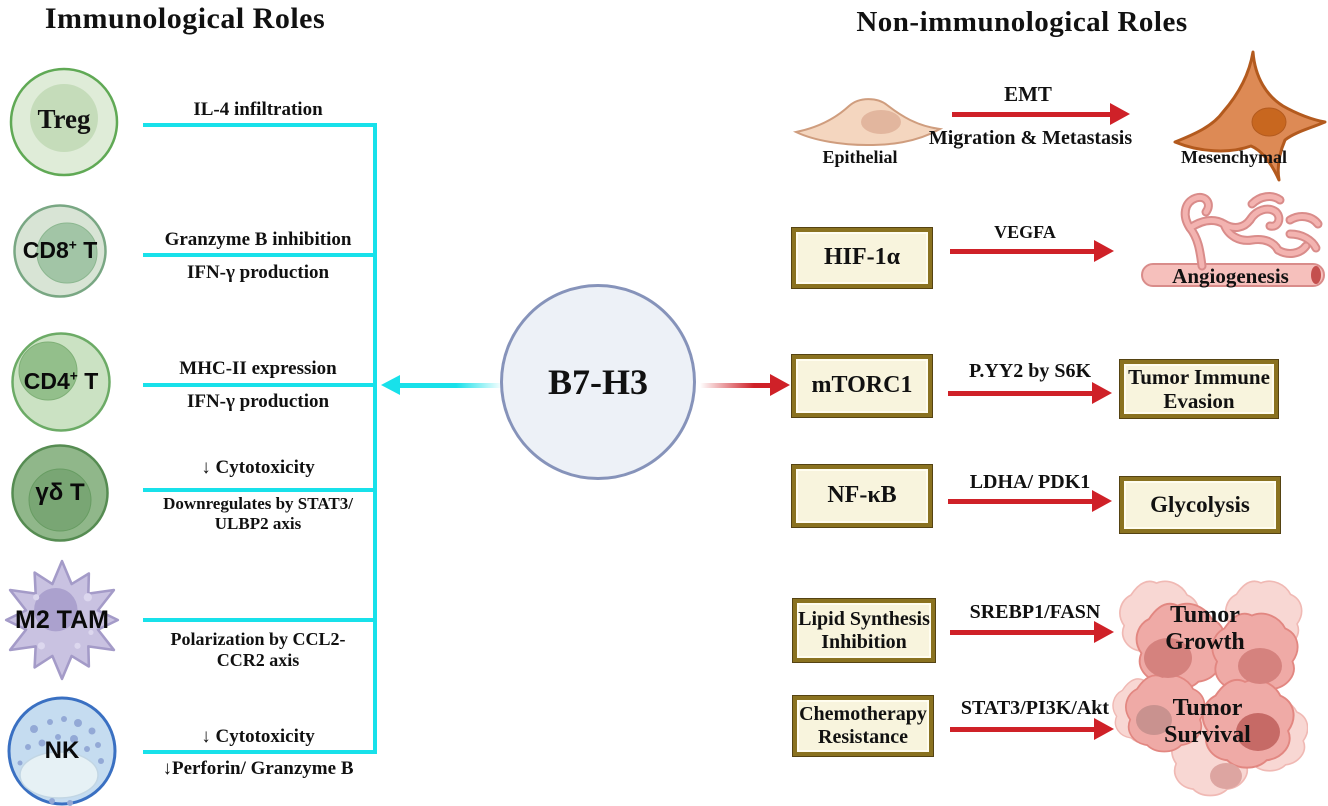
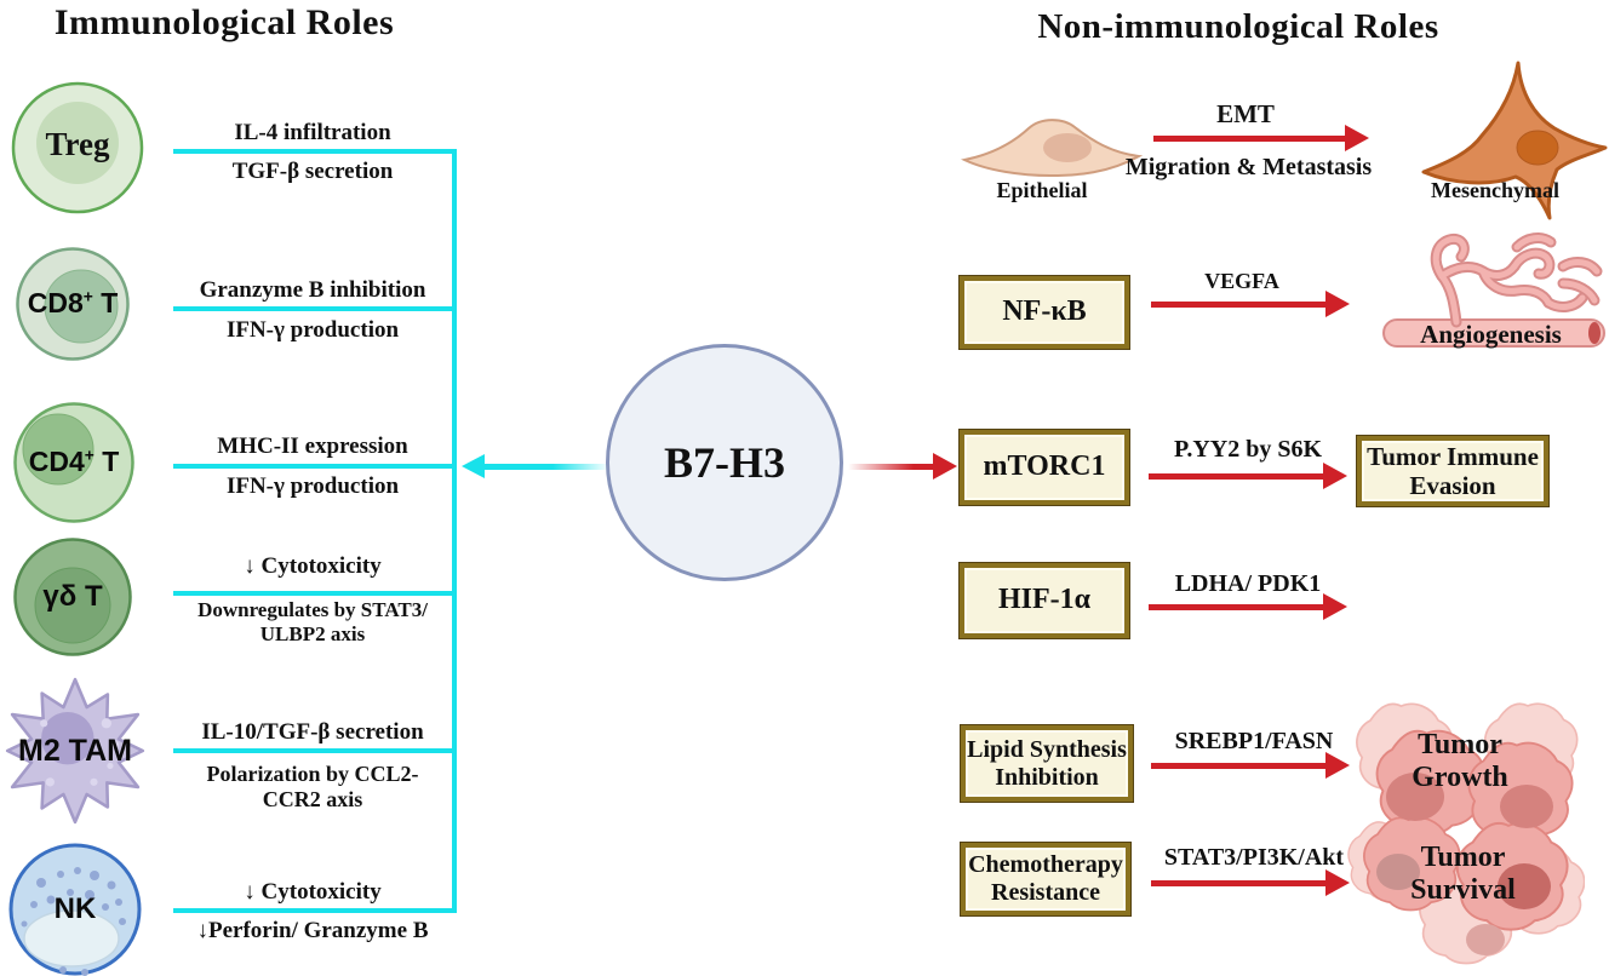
  Immunological Roles
  Non-immunological Roles
  Treg
  CD8+ T
  CD4+ T
  γδ T
  M2 TAM
  NK
  IL-4 infiltration
+ TGF-β secretion
  Granzyme B inhibition
  IFN-γ production
  MHC-II expression
  IFN-γ production
  ↓ Cytotoxicity
  Downregulates by STAT3/
  ULBP2 axis
+ IL-10/TGF-β secretion
  Polarization by CCL2-
  CCR2 axis
  ↓ Cytotoxicity
  ↓Perforin/ Granzyme B
  B7-H3
  Epithelial
  EMT
  Migration & Metastasis
  Mesenchymal
- HIF-1α
+ NF-κB
  VEGFA
  Angiogenesis
  mTORC1
  P.YY2 by S6K
  Tumor Immune
  Evasion
- NF-κB
+ HIF-1α
  LDHA/ PDK1
- Glycolysis
  Lipid Synthesis
  Inhibition
  SREBP1/FASN
  Tumor
  Growth
  Chemotherapy
  Resistance
  STAT3/PI3K/Akt
  Tumor
  Survival
